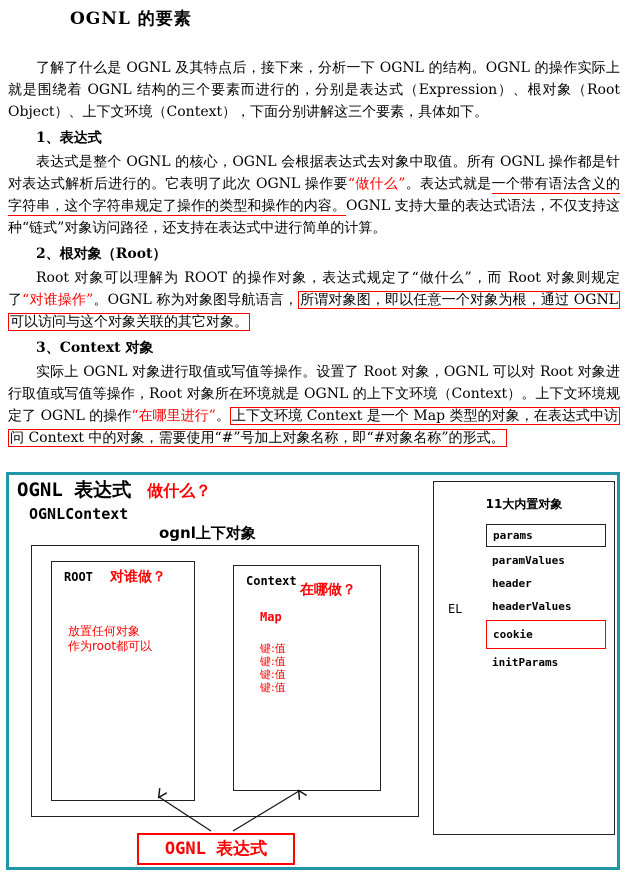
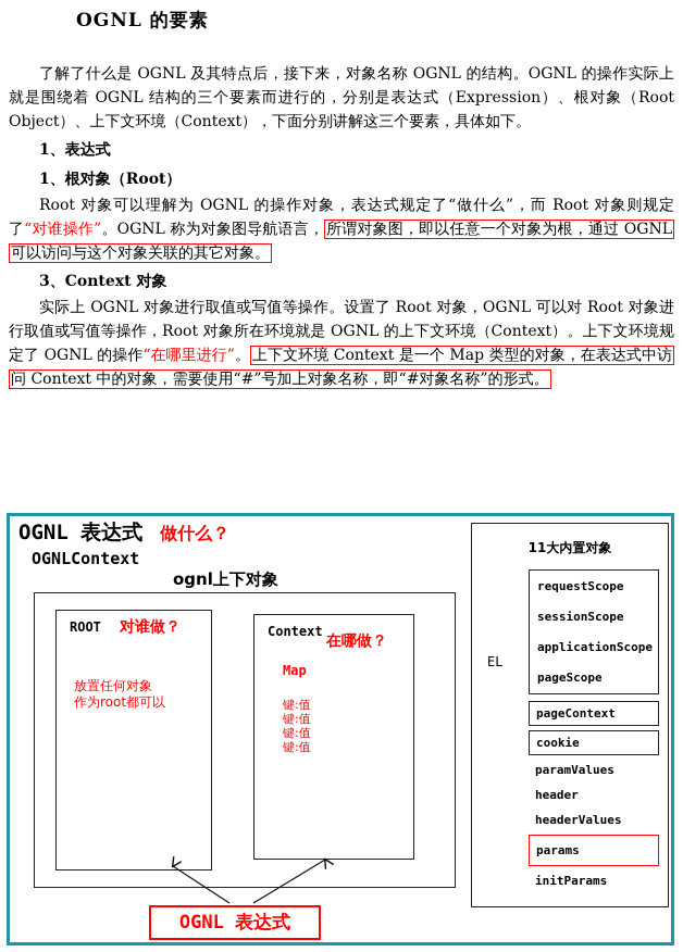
  OGNL 的要素
- 了解了什么是 OGNL 及其特点后，接下来，分析一下 OGNL 的结构。OGNL 的操作实际上就是围绕着 OGNL 结构的三个要素而进行的，分别是表达式（Expression）、根对象（Root Object）、上下文环境（Context），下面分别讲解这三个要素，具体如下。
+ 了解了什么是 OGNL 及其特点后，接下来，对象名称 OGNL 的结构。OGNL 的操作实际上就是围绕着 OGNL 结构的三个要素而进行的，分别是表达式（Expression）、根对象（Root Object）、上下文环境（Context），下面分别讲解这三个要素，具体如下。
  1、表达式
- 表达式是整个 OGNL 的核心，OGNL 会根据表达式去对象中取值。所有 OGNL 操作都是针对表达式解析后进行的。它表明了此次 OGNL 操作要“做什么”。表达式就是一个带有语法含义的字符串，这个字符串规定了操作的类型和操作的内容。OGNL 支持大量的表达式语法，不仅支持这种“链式”对象访问路径，还支持在表达式中进行简单的计算。
- 2、根对象（Root）
+ 1、根对象（Root）
- Root 对象可以理解为 ROOT 的操作对象，表达式规定了“做什么”，而 Root 对象则规定了“对谁操作”。OGNL 称为对象图导航语言， 所谓对象图，即以任意一个对象为根，通过 OGNL 可以访问与这个对象关联的其它对象。
+ Root 对象可以理解为 OGNL 的操作对象，表达式规定了“做什么”，而 Root 对象则规定了“对谁操作”。OGNL 称为对象图导航语言， 所谓对象图，即以任意一个对象为根，通过 OGNL 可以访问与这个对象关联的其它对象。
  3、Context 对象
  实际上 OGNL 对象进行取值或写值等操作。设置了 Root 对象，OGNL 可以对 Root 对象进行取值或写值等操作，Root 对象所在环境就是 OGNL 的上下文环境（Context）。上下文环境规定了 OGNL 的操作“在哪里进行”。 上下文环境 Context 是一个 Map 类型的对象，在表达式中访问 Context 中的对象，需要使用“#”号加上对象名称，即“#对象名称”的形式。
  OGNL 表达式 做什么？
  OGNLContext
  ognl上下对象
  ROOT
  对谁做？
  放置任何对象
  作为root都可以
  Context
  在哪做？
  Map
  键:值
  键:值
  键:值
  键:值
  OGNL 表达式
  11大内置对象
  EL
+ requestScope
+ sessionScope
+ applicationScope
+ pageScope
+ pageContext
- params
+ cookie
  paramValues
  header
  headerValues
- cookie
+ params
  initParams
